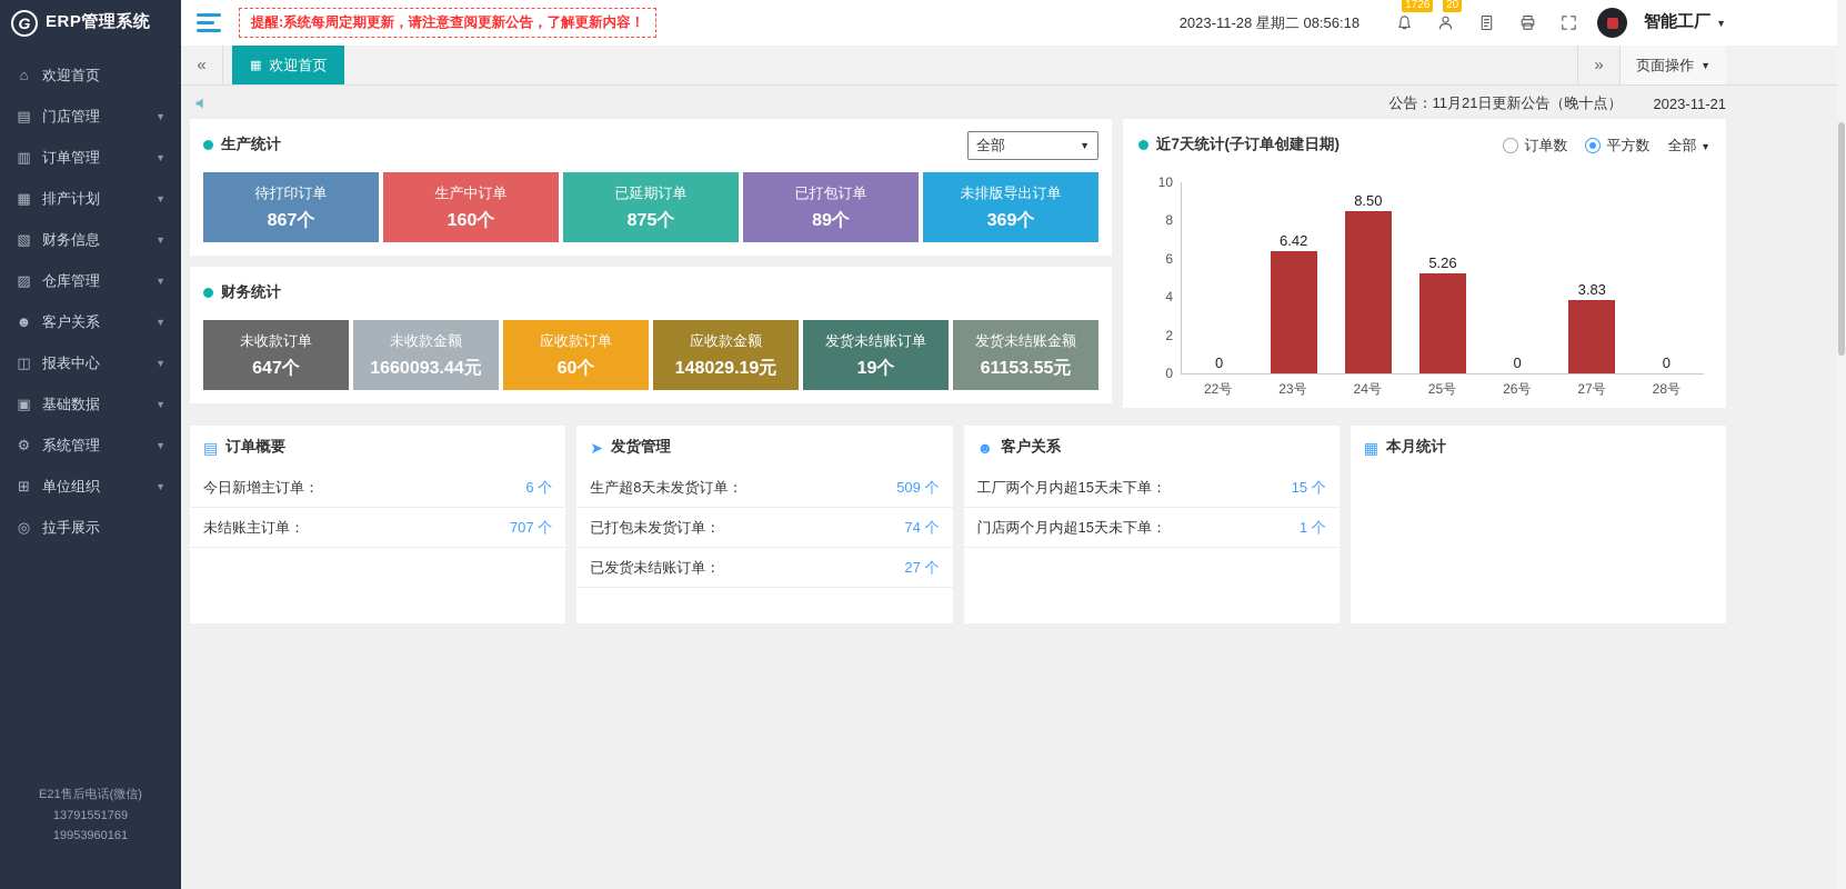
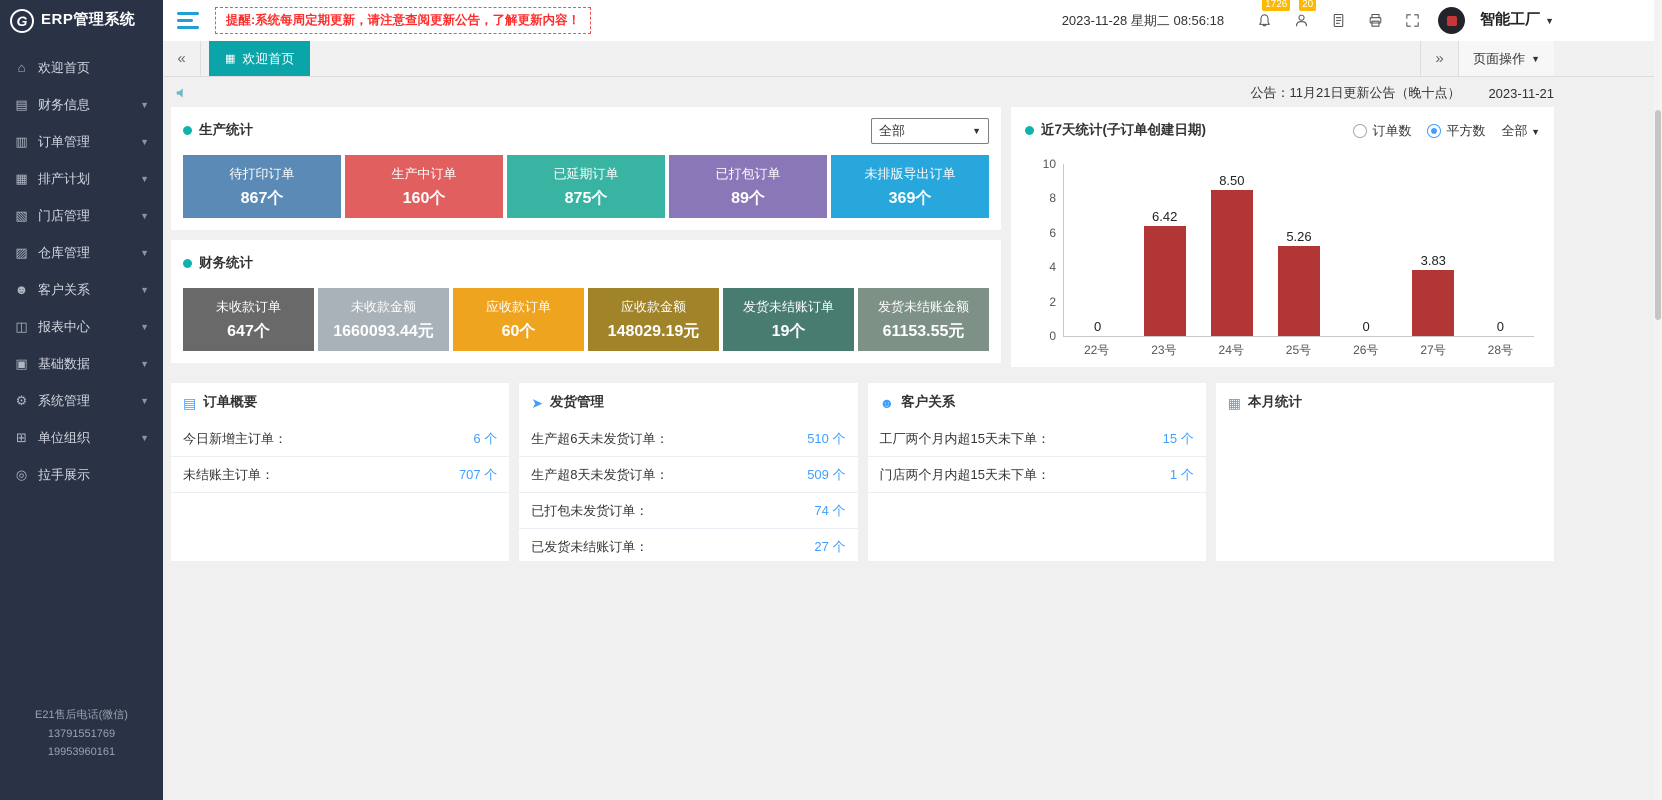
  G
  ERP管理系统
  ⌂
  欢迎首页
  ▤
- 门店管理
+ 财务信息
  ▼
  ▥
  订单管理
  ▼
  ▦
  排产计划
  ▼
  ▧
- 财务信息
+ 门店管理
  ▼
  ▨
  仓库管理
  ▼
  ☻
  客户关系
  ▼
  ◫
  报表中心
  ▼
  ▣
  基础数据
  ▼
  ⚙
  系统管理
  ▼
  ⊞
  单位组织
  ▼
  ◎
  拉手展示
  E21售后电话(微信)
  13791551769
  19953960161
  提醒:系统每周定期更新，请注意查阅更新公告，了解更新内容！
  2023-11-28 星期二 08:56:18
  1726
  20
  智能工厂
  ▼
  «
  ▦
  欢迎首页
  »
  页面操作
  ▼
  公告：11月21日更新公告（晚十点）
  2023-11-21
  生产统计
  全部
  ▼
  待打印订单
  867个
  生产中订单
  160个
  已延期订单
  875个
  已打包订单
  89个
  未排版导出订单
  369个
  财务统计
  未收款订单
  647个
  未收款金额
  1660093.44元
  应收款订单
  60个
  应收款金额
  148029.19元
  发货未结账订单
  19个
  发货未结账金额
  61153.55元
  近7天统计(子订单创建日期)
  订单数
  平方数
  全部 ▼
  0
  2
  4
  6
  8
  10
  0
  6.42
  8.50
  5.26
  0
  3.83
  0
  22号
  23号
  24号
  25号
  26号
  27号
  28号
  ▤
  订单概要
  今日新增主订单：
  6 个
  未结账主订单：
  707 个
  ➤
  发货管理
+ 生产超6天未发货订单：
+ 510 个
  生产超8天未发货订单：
  509 个
  已打包未发货订单：
  74 个
  已发货未结账订单：
  27 个
  ☻
  客户关系
  工厂两个月内超15天未下单：
  15 个
  门店两个月内超15天未下单：
  1 个
  ▦
  本月统计
